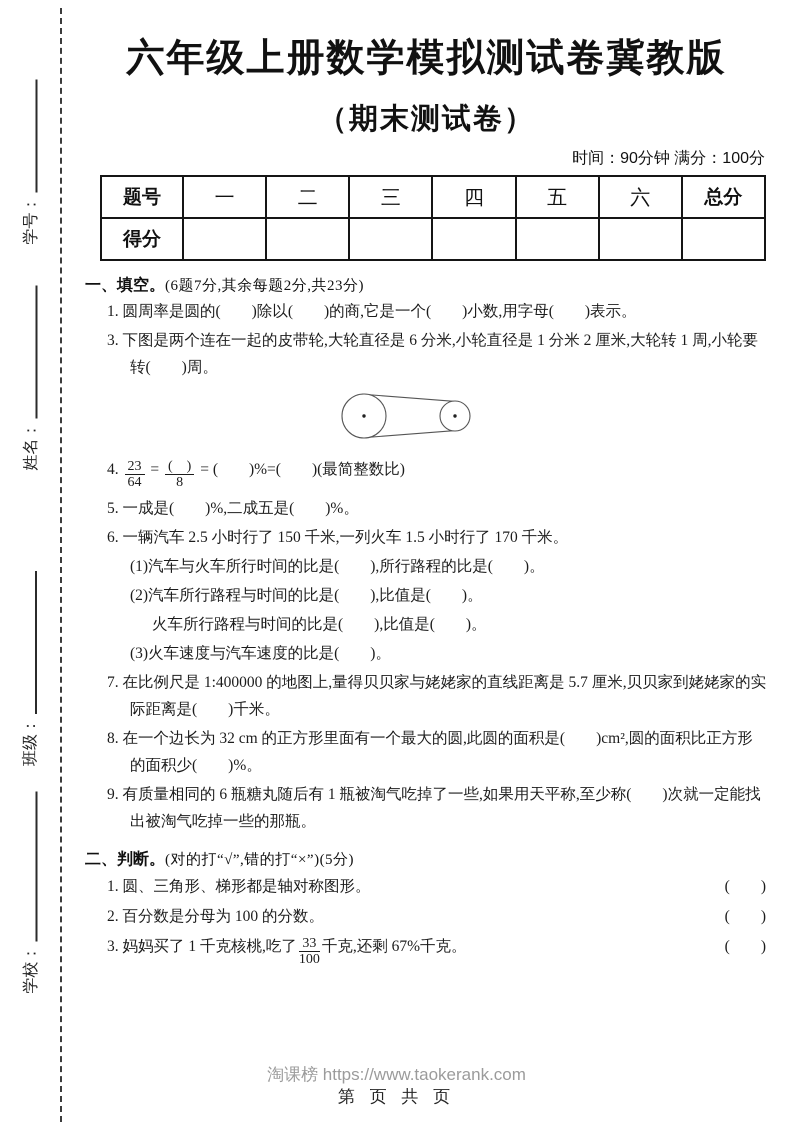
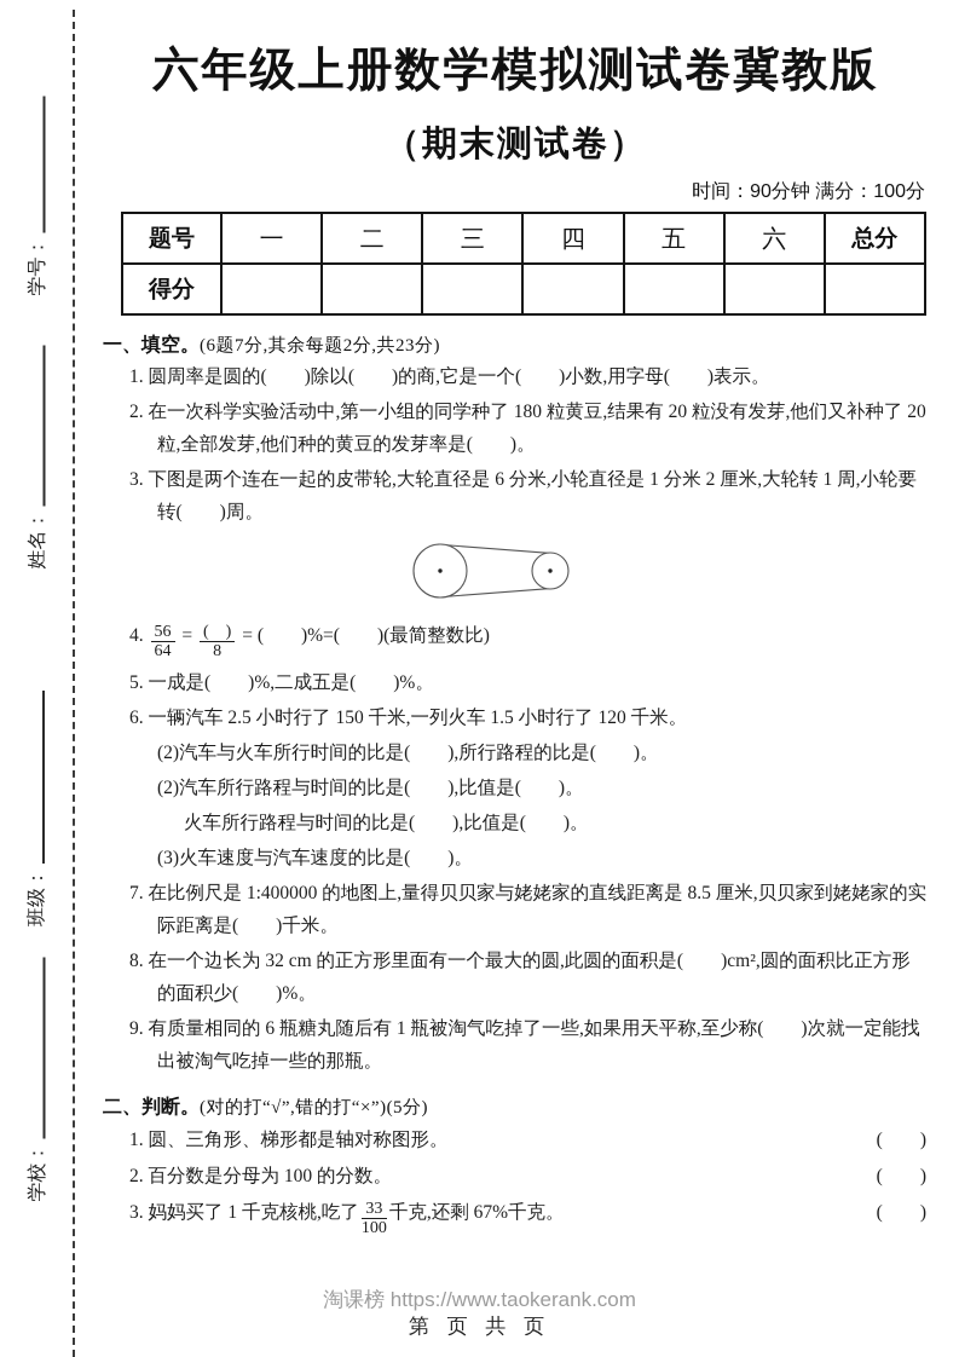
  六年级上册数学模拟测试卷冀教版
  （期末测试卷）
  时间：90分钟 满分：100分
  题号	一	二	三	四	五	六	总分
  得分
  一、填空。(6题7分,其余每题2分,共23分)
  1. 圆周率是圆的( )除以( )的商,它是一个( )小数,用字母( )表示。
+ 2. 在一次科学实验活动中,第一小组的同学种了 180 粒黄豆,结果有 20 粒没有发芽,他们又补种了 20 粒,全部发芽,他们种的黄豆的发芽率是( )。
  3. 下图是两个连在一起的皮带轮,大轮直径是 6 分米,小轮直径是 1 分米 2 厘米,大轮转 1 周,小轮要转( )周。
  4.
- 23
+ 56
  64
  =
  ( )
  8
  = ( )%=( )(最简整数比)
  5. 一成是( )%,二成五是( )%。
- 6. 一辆汽车 2.5 小时行了 150 千米,一列火车 1.5 小时行了 170 千米。
+ 6. 一辆汽车 2.5 小时行了 150 千米,一列火车 1.5 小时行了 120 千米。
- (1)汽车与火车所行时间的比是( ),所行路程的比是( )。
+ (2)汽车与火车所行时间的比是( ),所行路程的比是( )。
  (2)汽车所行路程与时间的比是( ),比值是( )。
  火车所行路程与时间的比是( ),比值是( )。
  (3)火车速度与汽车速度的比是( )。
- 7. 在比例尺是 1:400000 的地图上,量得贝贝家与姥姥家的直线距离是 5.7 厘米,贝贝家到姥姥家的实际距离是( )千米。
+ 7. 在比例尺是 1:400000 的地图上,量得贝贝家与姥姥家的直线距离是 8.5 厘米,贝贝家到姥姥家的实际距离是( )千米。
  8. 在一个边长为 32 cm 的正方形里面有一个最大的圆,此圆的面积是( )cm²,圆的面积比正方形的面积少( )%。
  9. 有质量相同的 6 瓶糖丸随后有 1 瓶被淘气吃掉了一些,如果用天平称,至少称( )次就一定能找出被淘气吃掉一些的那瓶。
  二、判断。(对的打“√”,错的打“×”)(5分)
  1. 圆、三角形、梯形都是轴对称图形。
  ( )
  2. 百分数是分母为 100 的分数。
  ( )
  3. 妈妈买了 1 千克核桃,吃了
  33
  100
  千克,还剩 67%千克。
  ( )
  淘课榜 https://www.taokerank.com
  第 页 共 页
